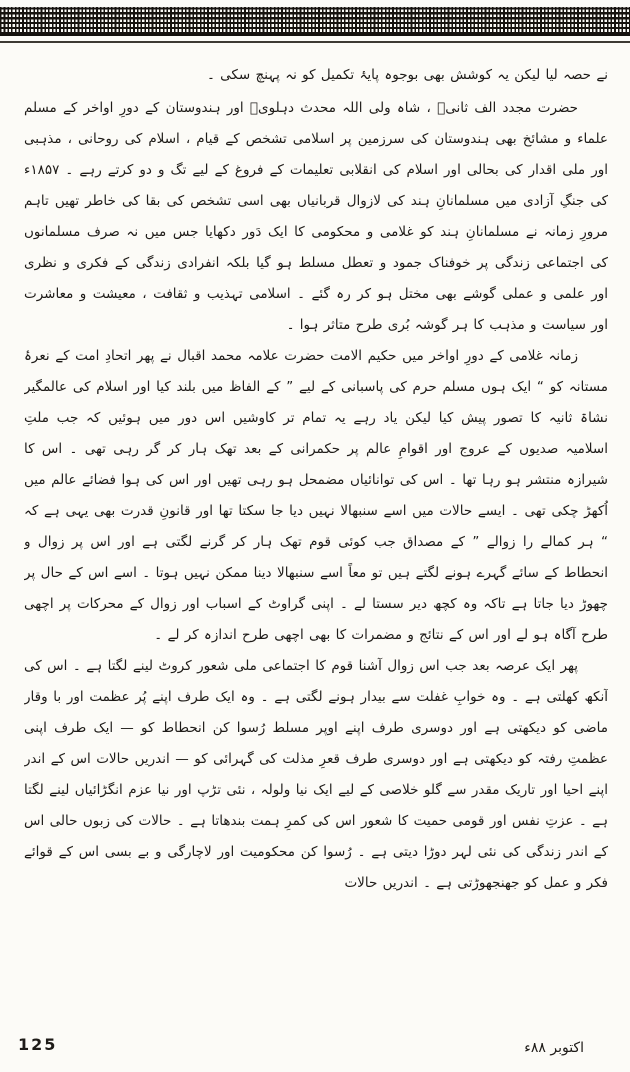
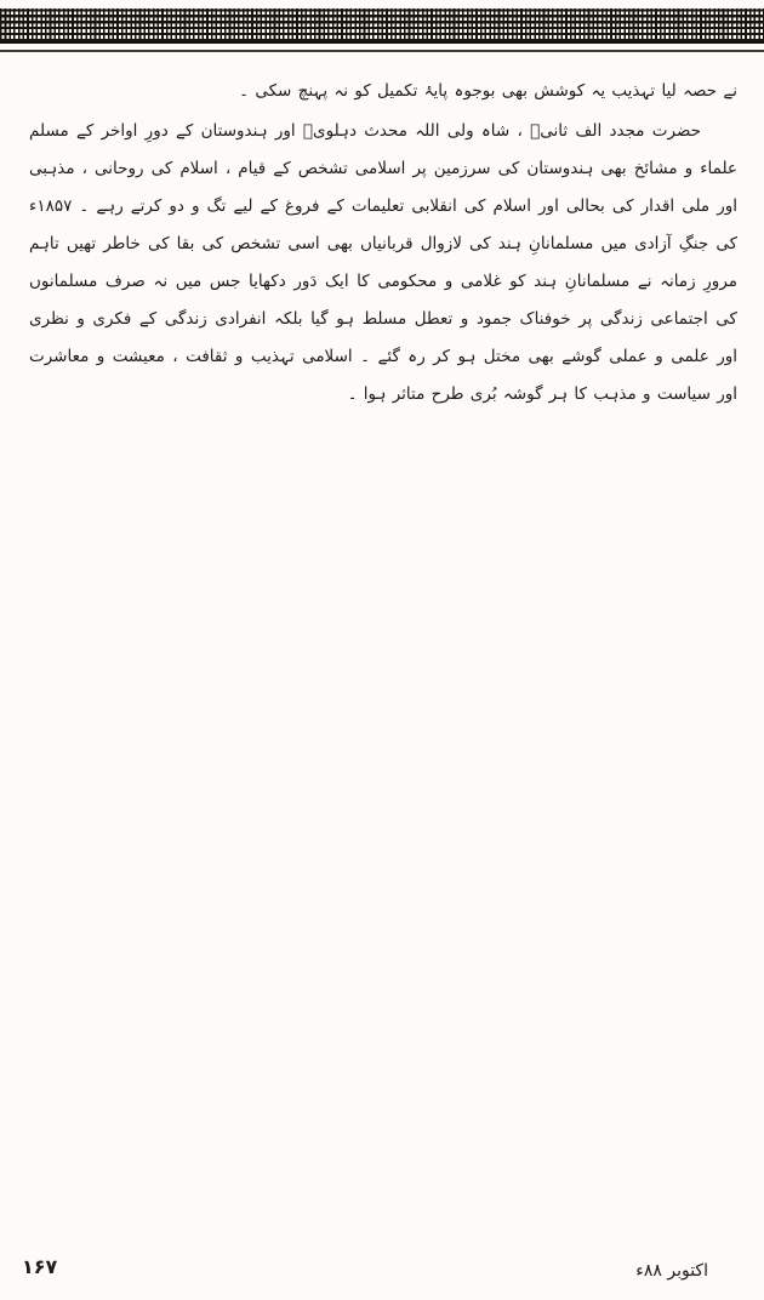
- نے حصہ لیا لیکن یہ کوشش بھی بوجوہ پایۂ تکمیل کو نہ پہنچ سکی ۔
+ نے حصہ لیا تہذیب یہ کوشش بھی بوجوہ پایۂ تکمیل کو نہ پہنچ سکی ۔
  حضرت مجدد الف ثانیؒ ، شاہ ولی اللہ محدث دہلویؒ اور ہندوستان کے دورِ اواخر کے مسلم علماء و مشائخ بھی ہندوستان کی سرزمین پر اسلامی تشخص کے قیام ، اسلام کی روحانی ، مذہبی اور ملی اقدار کی بحالی اور اسلام کی انقلابی تعلیمات کے فروغ کے لیے تگ و دو کرتے رہے ۔ ۱۸۵۷ء کی جنگِ آزادی میں مسلمانانِ ہند کی لازوال قربانیاں بھی اسی تشخص کی بقا کی خاطر تھیں تاہم مرورِ زمانہ نے مسلمانانِ ہند کو غلامی و محکومی کا ایک دَور دکھایا جس میں نہ صرف مسلمانوں کی اجتماعی زندگی پر خوفناک جمود و تعطل مسلط ہو گیا بلکہ انفرادی زندگی کے فکری و نظری اور علمی و عملی گوشے بھی مختل ہو کر رہ گئے ۔ اسلامی تہذیب و ثقافت ، معیشت و معاشرت اور سیاست و مذہب کا ہر گوشہ بُری طرح متاثر ہوا ۔
- زمانہ غلامی کے دورِ اواخر میں حکیم الامت حضرت علامہ محمد اقبال نے پھر اتحادِ امت کے نعرۂ مستانہ کو “ ایک ہوں مسلم حرم کی پاسبانی کے لیے ” کے الفاظ میں بلند کیا اور اسلام کی عالمگیر نشاۃ ثانیہ کا تصور پیش کیا لیکن یاد رہے یہ تمام تر کاوشیں اس دور میں ہوئیں کہ جب ملتِ اسلامیہ صدیوں کے عروج اور اقوامِ عالم پر حکمرانی کے بعد تھک ہار کر گر رہی تھی ۔ اس کا شیرازہ منتشر ہو رہا تھا ۔ اس کی توانائیاں مضمحل ہو رہی تھیں اور اس کی ہوا فضائے عالم میں اُکھڑ چکی تھی ۔ ایسے حالات میں اسے سنبھالا نہیں دیا جا سکتا تھا اور قانونِ قدرت بھی یہی ہے کہ “ ہر کمالے را زوالے ” کے مصداق جب کوئی قوم تھک ہار کر گرنے لگتی ہے اور اس پر زوال و انحطاط کے سائے گہرے ہونے لگتے ہیں تو معاً اسے سنبھالا دینا ممکن نہیں ہوتا ۔ اسے اس کے حال پر چھوڑ دیا جاتا ہے تاکہ وہ کچھ دیر سستا لے ۔ اپنی گراوٹ کے اسباب اور زوال کے محرکات پر اچھی طرح آگاہ ہو لے اور اس کے نتائج و مضمرات کا بھی اچھی طرح اندازہ کر لے ۔
- پھر ایک عرصہ بعد جب اس زوال آشنا قوم کا اجتماعی ملی شعور کروٹ لینے لگتا ہے ۔ اس کی آنکھ کھلتی ہے ۔ وہ خوابِ غفلت سے بیدار ہونے لگتی ہے ۔ وہ ایک طرف اپنے پُر عظمت اور با وقار ماضی کو دیکھتی ہے اور دوسری طرف اپنے اوپر مسلط رُسوا کن انحطاط کو — ایک طرف اپنی عظمتِ رفتہ کو دیکھتی ہے اور دوسری طرف قعرِ مذلت کی گہرائی کو — اندریں حالات اس کے اندر اپنے احیا اور تاریک مقدر سے گلو خلاصی کے لیے ایک نیا ولولہ ، نئی تڑپ اور نیا عزم انگڑائیاں لینے لگتا ہے ۔ عزتِ نفس اور قومی حمیت کا شعور اس کی کمرِ ہمت بندھاتا ہے ۔ حالات کی زبوں حالی اس کے اندر زندگی کی نئی لہر دوڑا دیتی ہے ۔ رُسوا کن محکومیت اور لاچارگی و بے بسی اس کے قوائے فکر و عمل کو جھنجھوڑتی ہے ۔ اندریں حالات
  اکتوبر ۸۸ء
- 125
+ ۱۶۷
